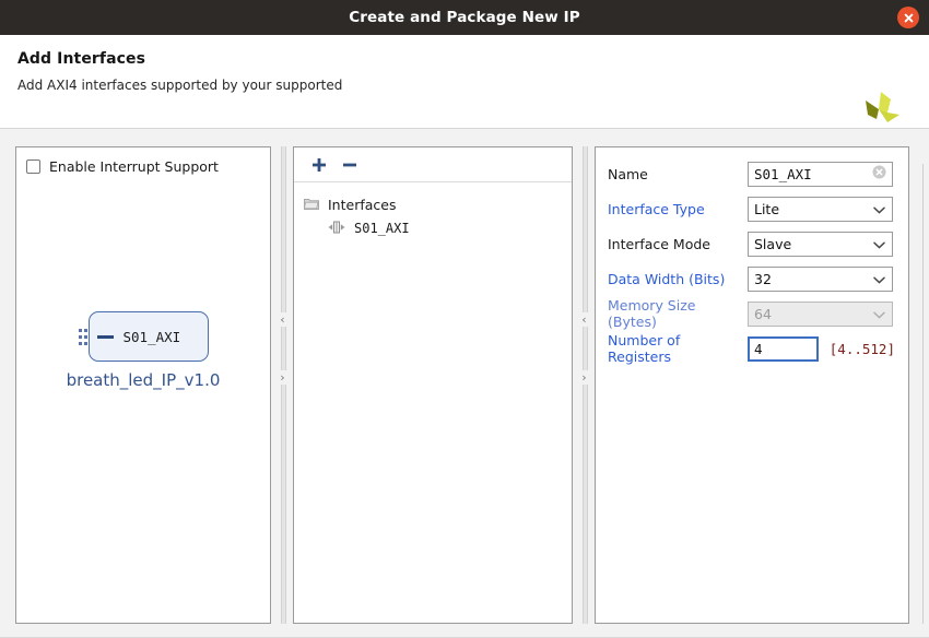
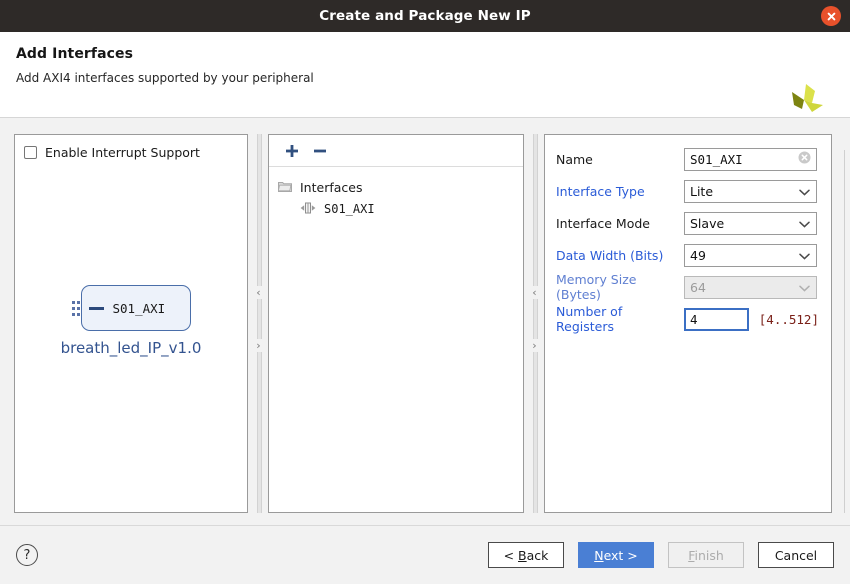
  Create and Package New IP
  Add Interfaces
- Add AXI4 interfaces supported by your supported
+ Add AXI4 interfaces supported by your peripheral
  Enable Interrupt Support
  S01_AXI
  breath_led_IP_v1.0
  ‹
  ›
  Interfaces
  S01_AXI
  ‹
  ›
  Name
  S01_AXI
  Interface Type
  Lite
  Interface Mode
  Slave
  Data Width (Bits)
- 32
+ 49
  Memory Size (Bytes)
  64
  Number of Registers
  4
  [4..512]
+ ?
+ < Back
+ Next >
+ Finish
+ Cancel
